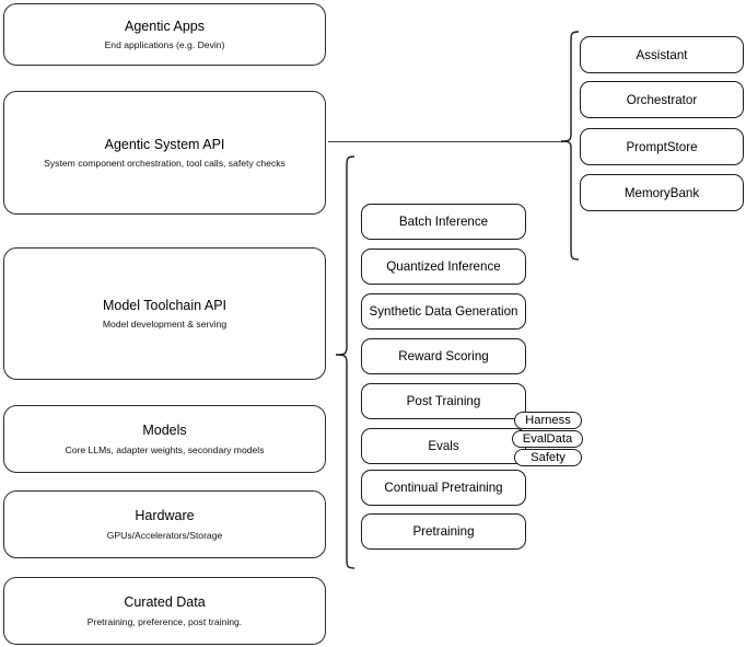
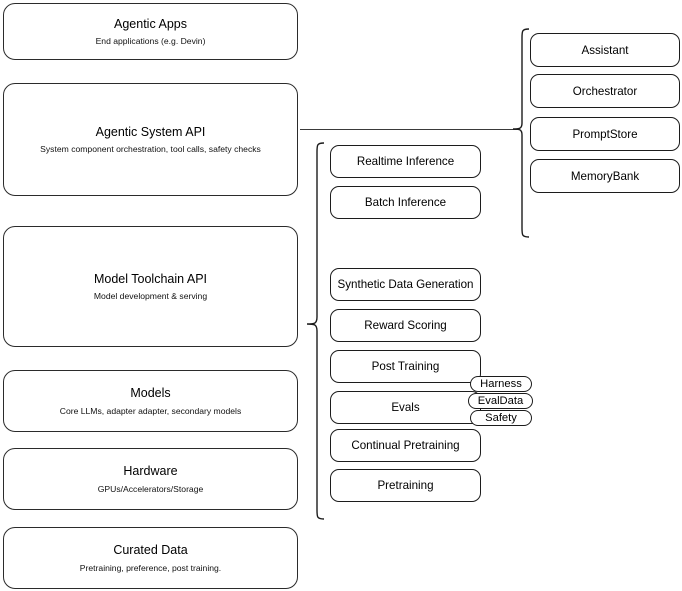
  Agentic Apps
  End applications (e.g. Devin)
  Agentic System API
  System component orchestration, tool calls, safety checks
  Model Toolchain API
  Model development & serving
  Models
- Core LLMs, adapter weights, secondary models
+ Core LLMs, adapter adapter, secondary models
  Hardware
  GPUs/Accelerators/Storage
  Curated Data
  Pretraining, preference, post training.
  Assistant
  Orchestrator
  PromptStore
  MemoryBank
+ Realtime Inference
  Batch Inference
- Quantized Inference
  Synthetic Data Generation
  Reward Scoring
  Post Training
  Evals
  Continual Pretraining
  Pretraining
  Harness
  EvalData
  Safety
